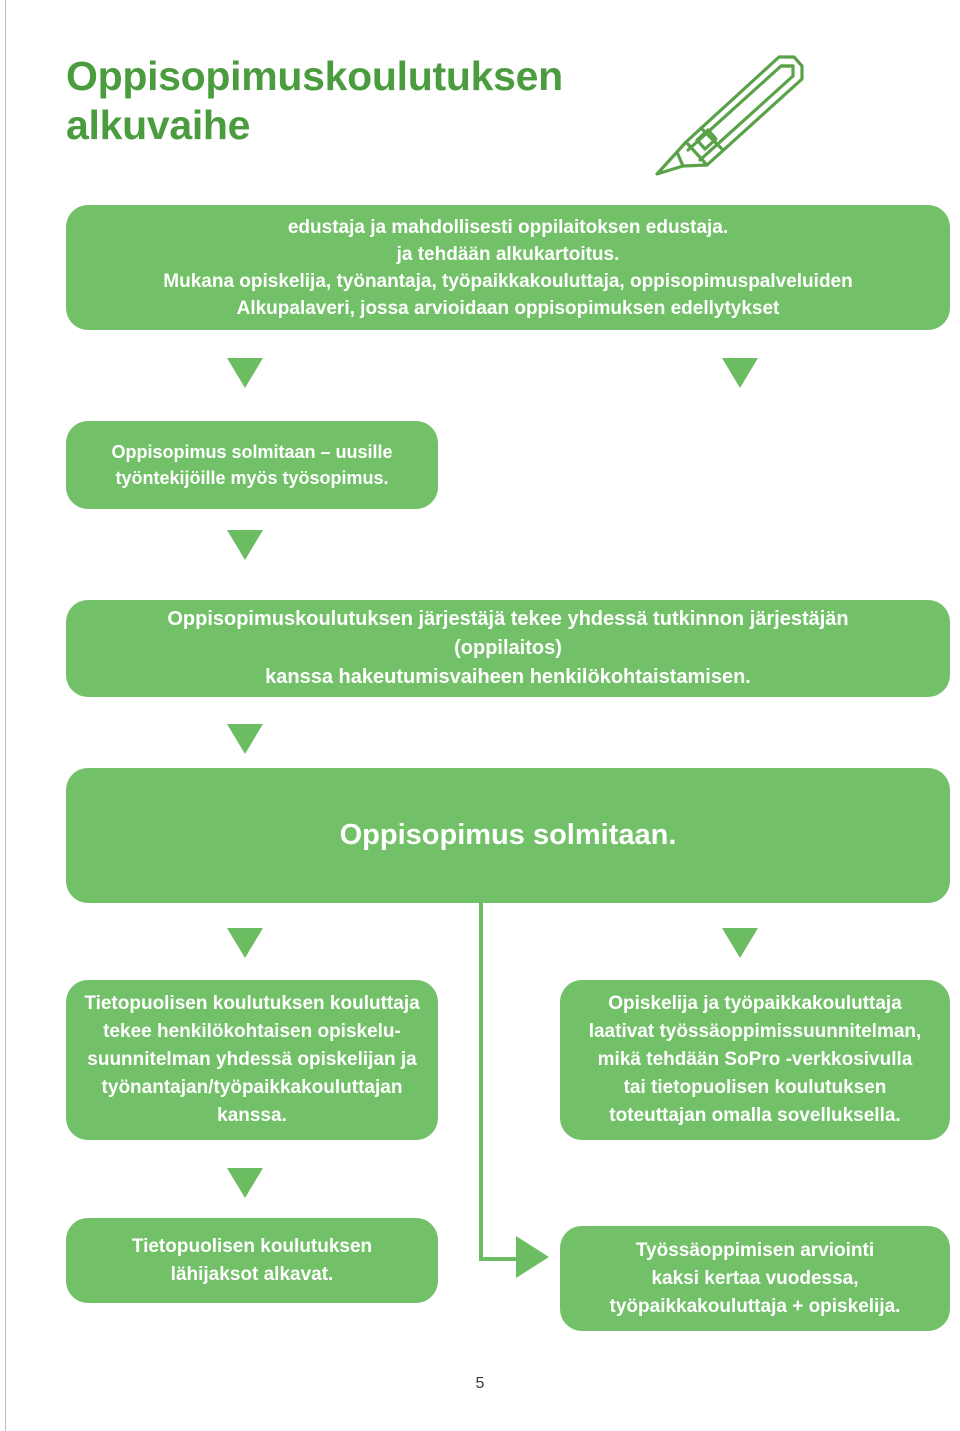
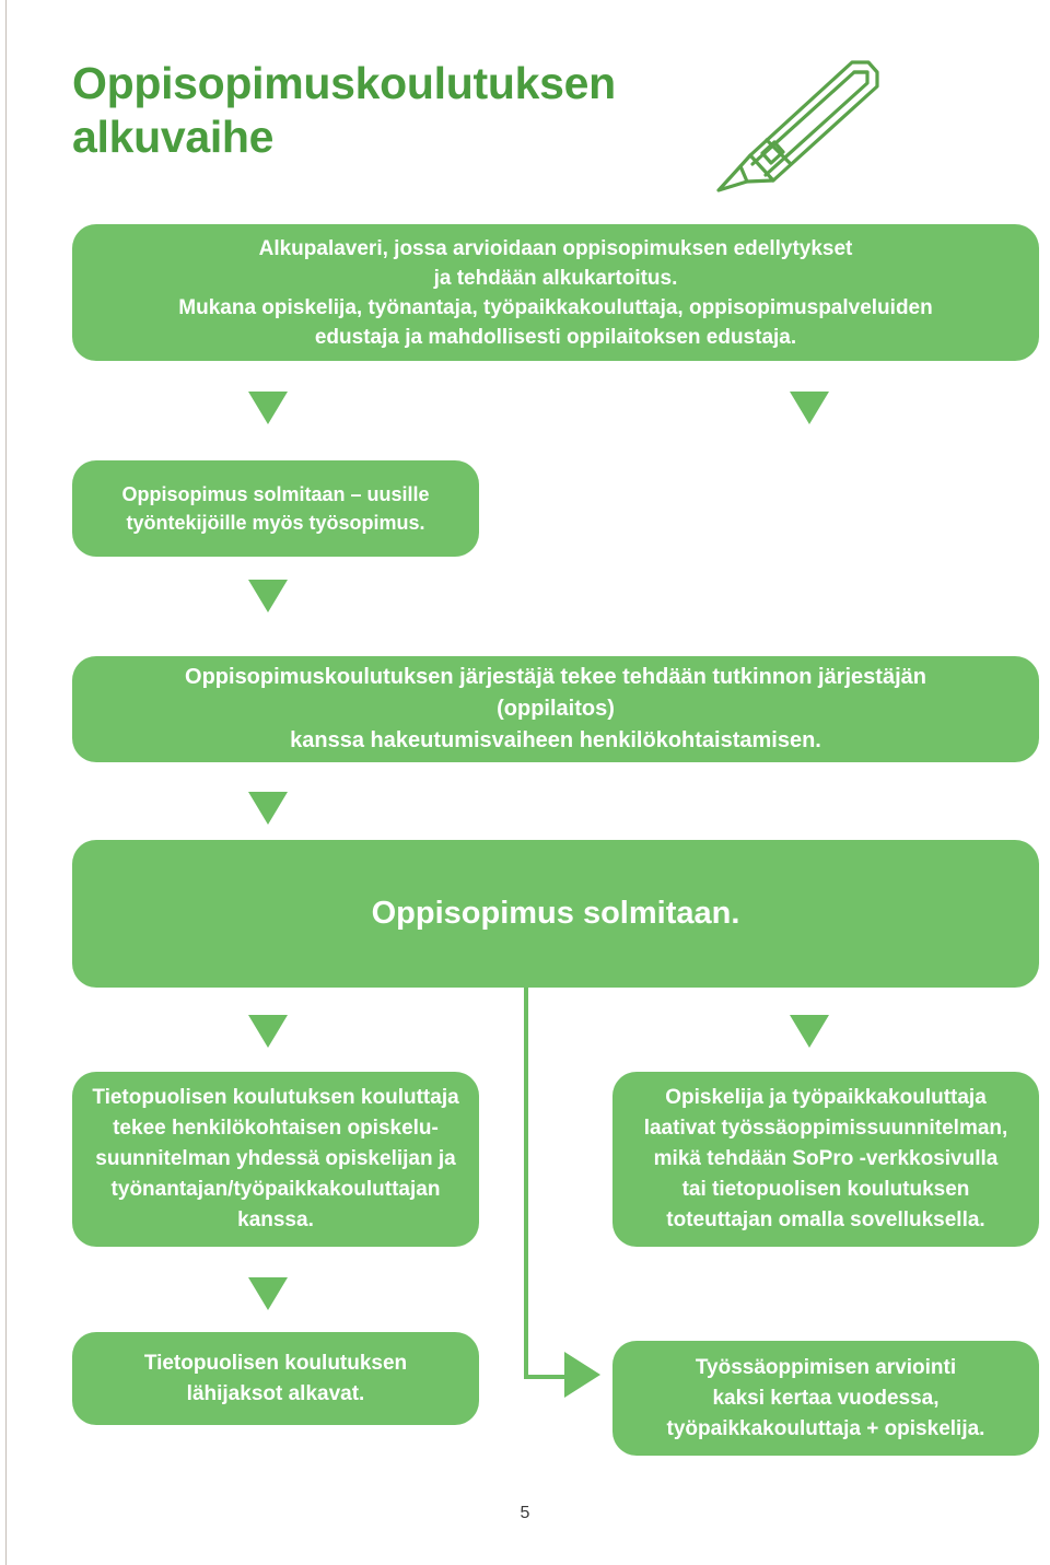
  Oppisopimuskoulutuksen
  alkuvaihe
- edustaja ja mahdollisesti oppilaitoksen edustaja.
+ Alkupalaveri, jossa arvioidaan oppisopimuksen edellytykset
  ja tehdään alkukartoitus.
  Mukana opiskelija, työnantaja, työpaikkakouluttaja, oppisopimuspalveluiden
- Alkupalaveri, jossa arvioidaan oppisopimuksen edellytykset
+ edustaja ja mahdollisesti oppilaitoksen edustaja.
  Oppisopimus solmitaan – uusille
  työntekijöille myös työsopimus.
- Oppisopimuskoulutuksen järjestäjä tekee yhdessä tutkinnon järjestäjän (oppilaitos)
+ Oppisopimuskoulutuksen järjestäjä tekee tehdään tutkinnon järjestäjän (oppilaitos)
  kanssa hakeutumisvaiheen henkilökohtaistamisen.
  Oppisopimus solmitaan.
  Tietopuolisen koulutuksen kouluttaja
  tekee henkilökohtaisen opiskelu-
  suunnitelman yhdessä opiskelijan ja
  työnantajan/työpaikkakouluttajan
  kanssa.
  Opiskelija ja työpaikkakouluttaja
  laativat työssäoppimissuunnitelman,
  mikä tehdään SoPro -verkkosivulla
  tai tietopuolisen koulutuksen
  toteuttajan omalla sovelluksella.
  Tietopuolisen koulutuksen
  lähijaksot alkavat.
  Työssäoppimisen arviointi
  kaksi kertaa vuodessa,
  työpaikkakouluttaja + opiskelija.
  5
